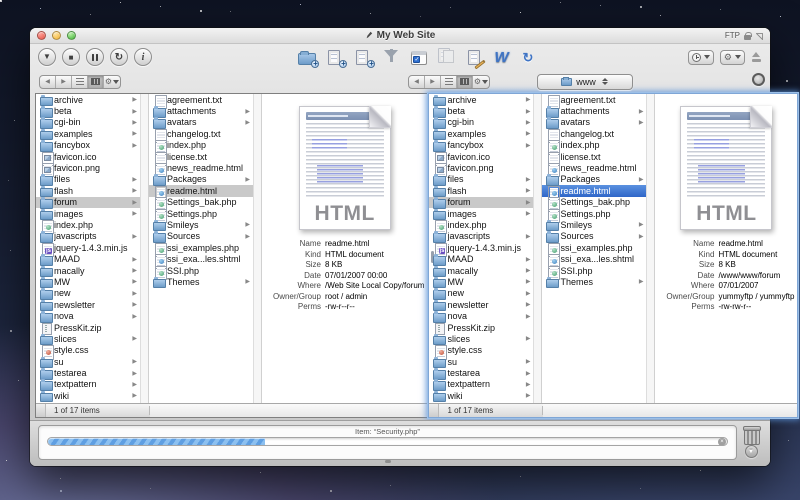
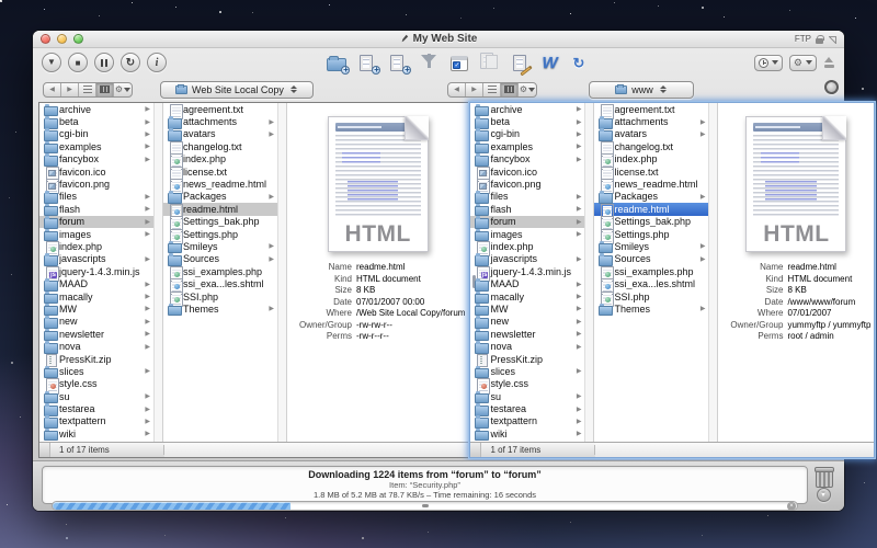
  My Web Site
  FTP
  ▼
  ■
  ↻
  i
  +
  +
  +
  W
  ↻
  ⚙
  ⚙
+ Web Site Local Copy
  ⚙
  www
  archive
  beta
  cgi-bin
  examples
  fancybox
  favicon.ico
  favicon.png
  files
  flash
  forum
  images
  index.php
  javascripts
  jquery-1.4.3.min.js
  MAAD
  macally
  MW
  new
  newsletter
  nova
  PressKit.zip
  slices
  style.css
  su
  testarea
  textpattern
  wiki
  agreement.txt
  attachments
  avatars
  changelog.txt
  index.php
  license.txt
  news_readme.html
  Packages
  readme.html
  Settings_bak.php
  Settings.php
  Smileys
  Sources
  ssi_examples.php
  ssi_exa...les.shtml
  SSI.php
  Themes
  HTML
  Name
  readme.html
  Kind
  HTML document
  Size
  8 KB
  Date
  07/01/2007 00:00
  Where
  /Web Site Local Copy/forum
  Owner/Group
- root / admin
+ -rw-rw-r--
  Perms
  -rw-r--r--
  1 of 17 items
  archive
  beta
  cgi-bin
  examples
  fancybox
  favicon.ico
  favicon.png
  files
  flash
  forum
  images
  index.php
  javascripts
  jquery-1.4.3.min.js
  MAAD
  macally
  MW
  new
  newsletter
  nova
  PressKit.zip
  slices
  style.css
  su
  testarea
  textpattern
  wiki
  agreement.txt
  attachments
  avatars
  changelog.txt
  index.php
  license.txt
  news_readme.html
  Packages
  readme.html
  Settings_bak.php
  Settings.php
  Smileys
  Sources
  ssi_examples.php
  ssi_exa...les.shtml
  SSI.php
  Themes
  HTML
  Name
  readme.html
  Kind
  HTML document
  Size
  8 KB
  Date
  /www/www/forum
  Where
  07/01/2007
  Owner/Group
  yummyftp / yummyftp
  Perms
- -rw-rw-r--
+ root / admin
  1 of 17 items
+ Downloading 1224 items from “forum” to “forum”
  Item: “Security.php”
+ 1.8 MB of 5.2 MB at 78.7 KB/s – Time remaining: 16 seconds
